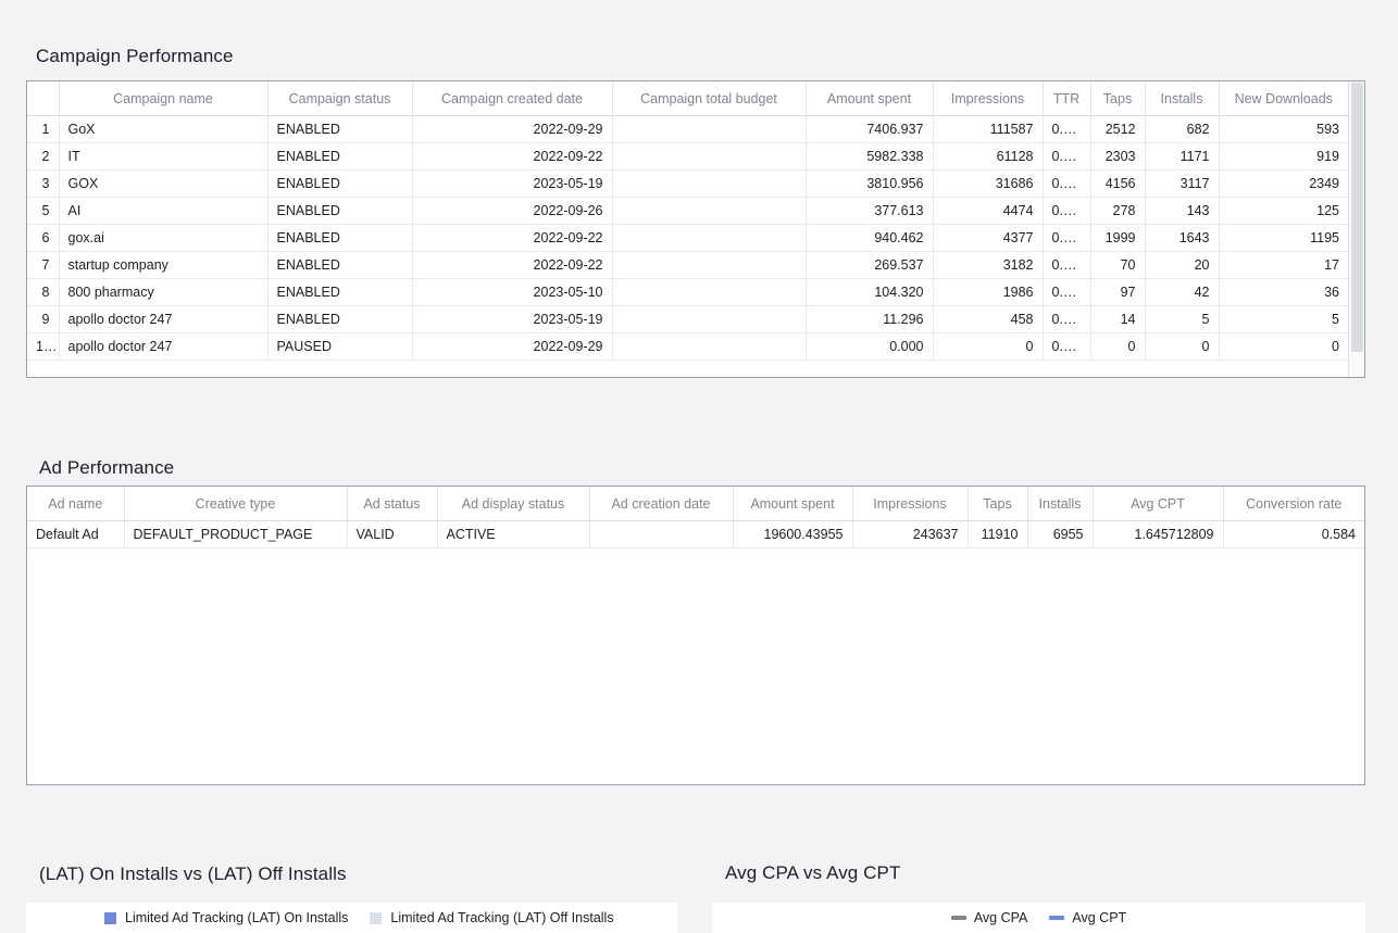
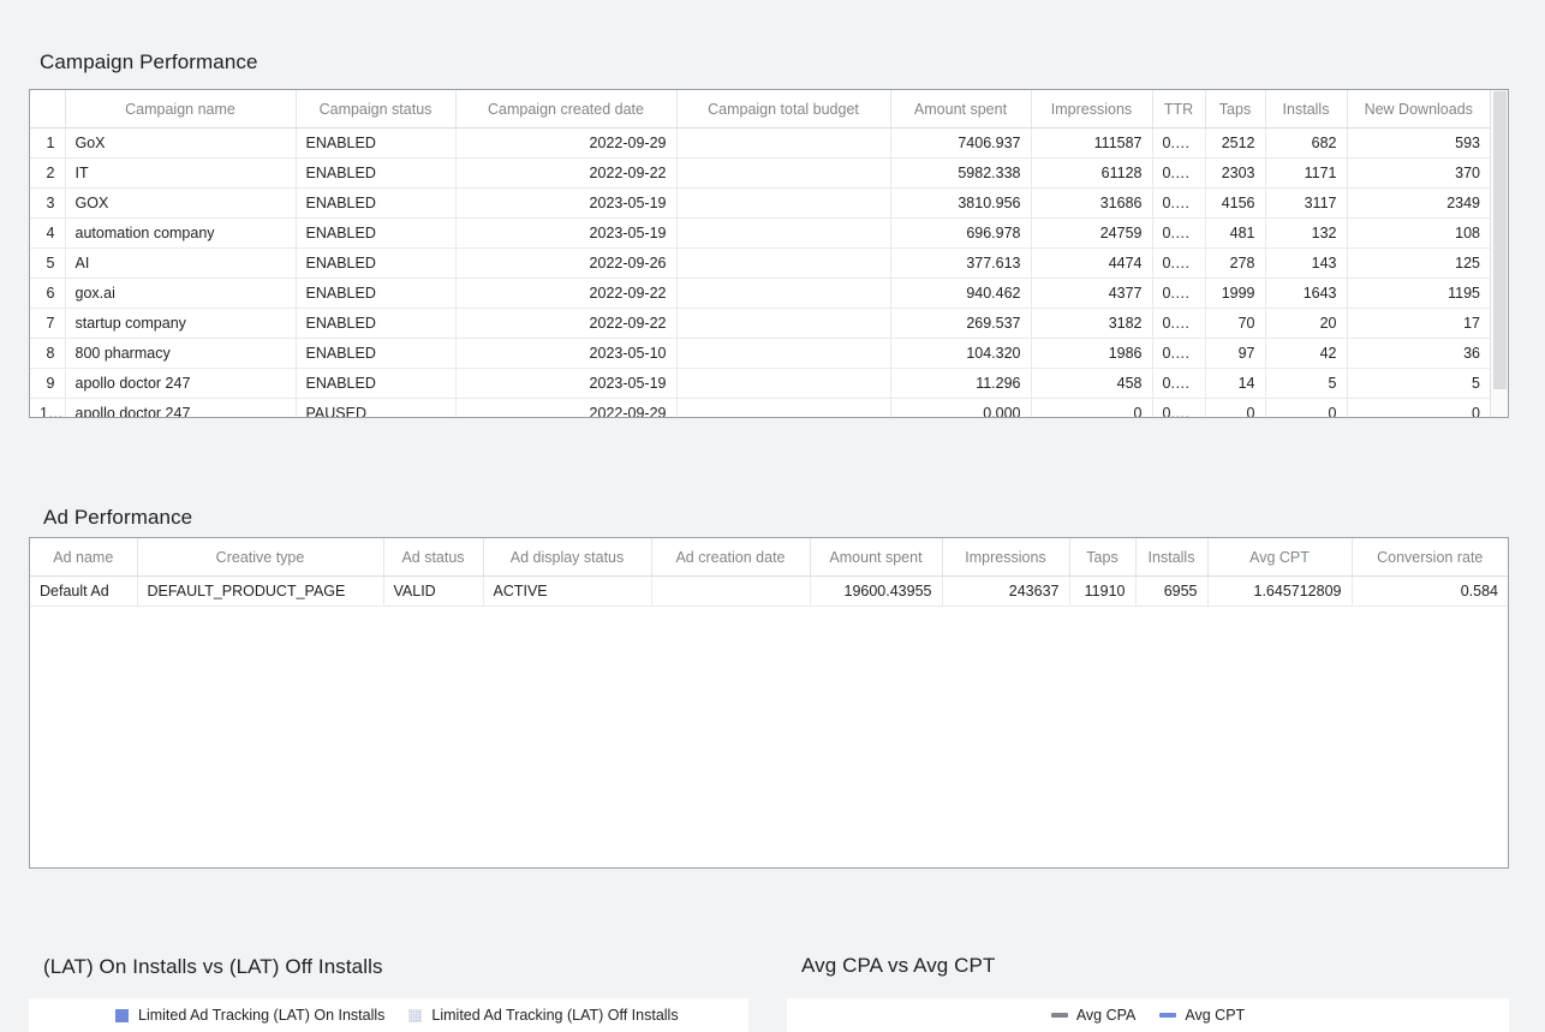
  Campaign Performance
  	Campaign name	Campaign status	Campaign created date	Campaign total budget	Amount spent	Impressions	TTR	Taps	Installs	New Downloads
  1	GoX	ENABLED	2022-09-29		7406.937	111587	0.023	2512	682	593
- 2	IT	ENABLED	2022-09-22		5982.338	61128	0.038	2303	1171	919
+ 2	IT	ENABLED	2022-09-22		5982.338	61128	0.038	2303	1171	370
  3	GOX	ENABLED	2023-05-19		3810.956	31686	0.131	4156	3117	2349
+ 4	automation company	ENABLED	2023-05-19		696.978	24759	0.019	481	132	108
  5	AI	ENABLED	2022-09-26		377.613	4474	0.062	278	143	125
  6	gox.ai	ENABLED	2022-09-22		940.462	4377	0.457	1999	1643	1195
  7	startup company	ENABLED	2022-09-22		269.537	3182	0.022	70	20	17
  8	800 pharmacy	ENABLED	2023-05-10		104.320	1986	0.049	97	42	36
  9	apollo doctor 247	ENABLED	2023-05-19		11.296	458	0.031	14	5	5
  10	apollo doctor 247	PAUSED	2022-09-29		0.000	0	0.000	0	0	0
  Ad Performance
  Ad name	Creative type	Ad status	Ad display status	Ad creation date	Amount spent	Impressions	Taps	Installs	Avg CPT	Conversion rate
  Default Ad	DEFAULT_PRODUCT_PAGE	VALID	ACTIVE		19600.43955	243637	11910	6955	1.645712809	0.584
  (LAT) On Installs vs (LAT) Off Installs
  Limited Ad Tracking (LAT) On Installs
  Limited Ad Tracking (LAT) Off Installs
  Avg CPA vs Avg CPT
  Avg CPA
  Avg CPT
